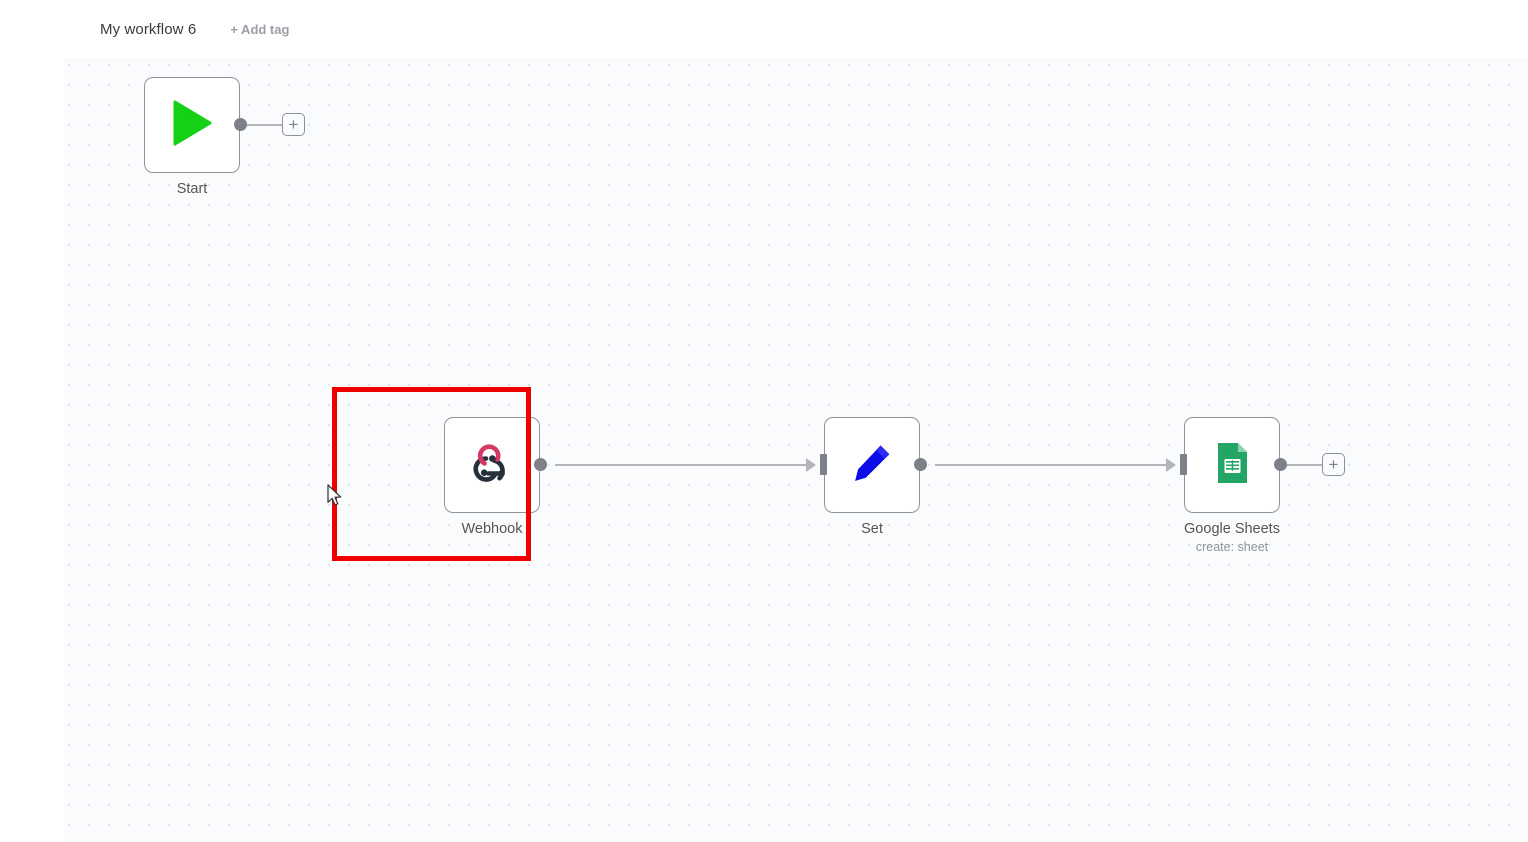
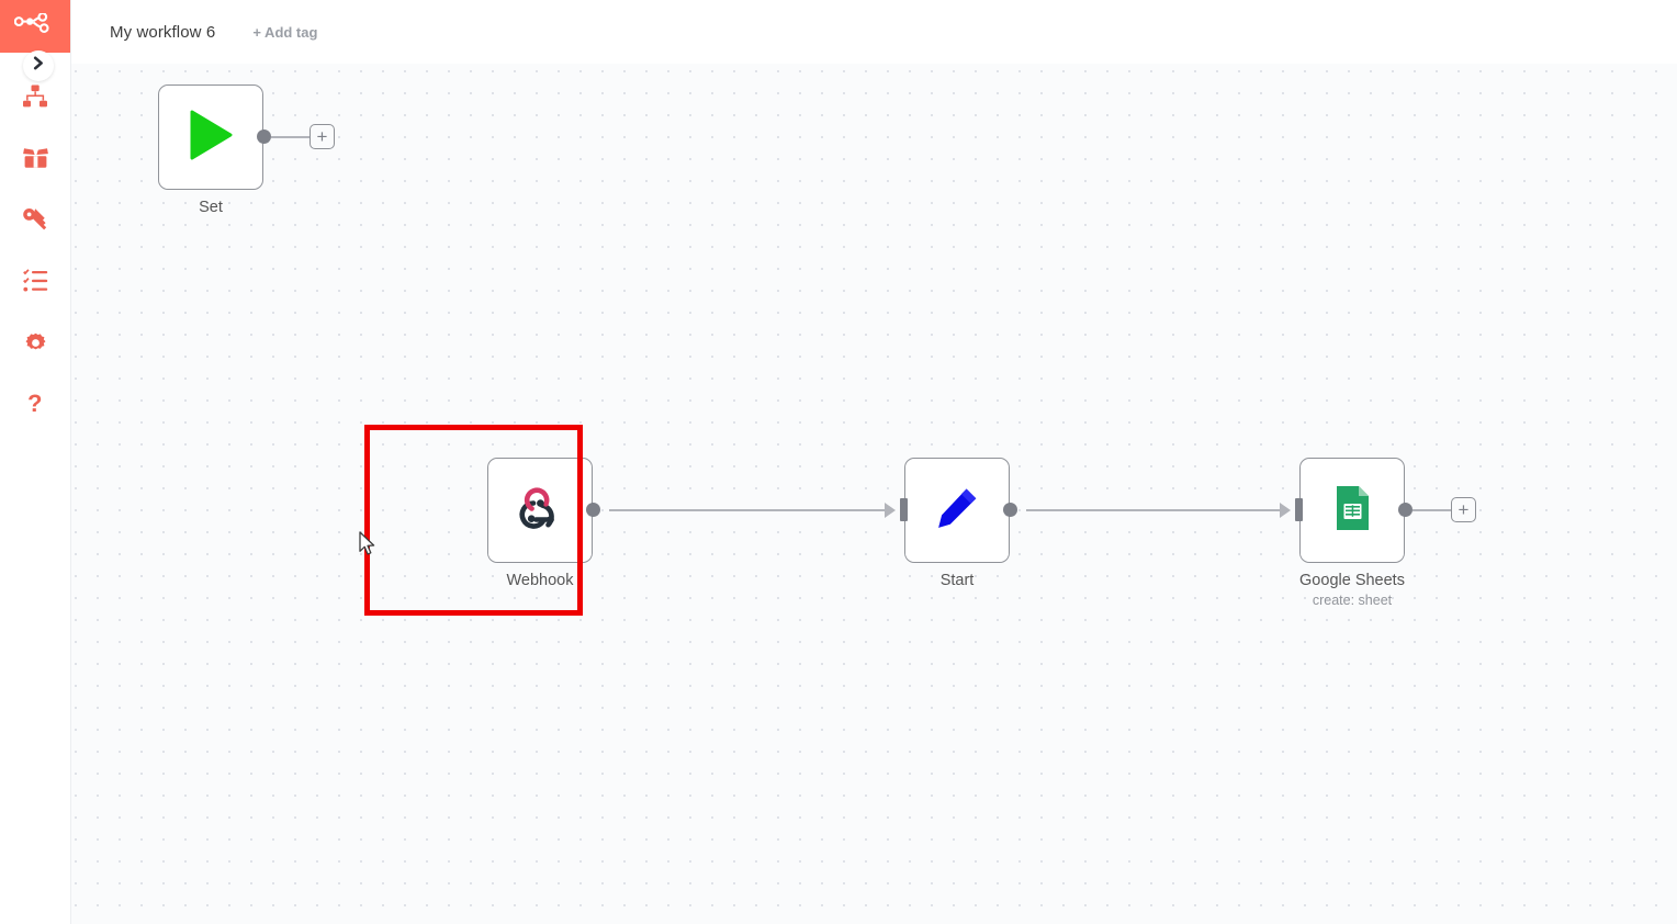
+ ?
  My workflow 6
  + Add tag
  +
- Start
+ Set
  Webhook
- Set
+ Start
  +
  Google Sheets
  create: sheet
